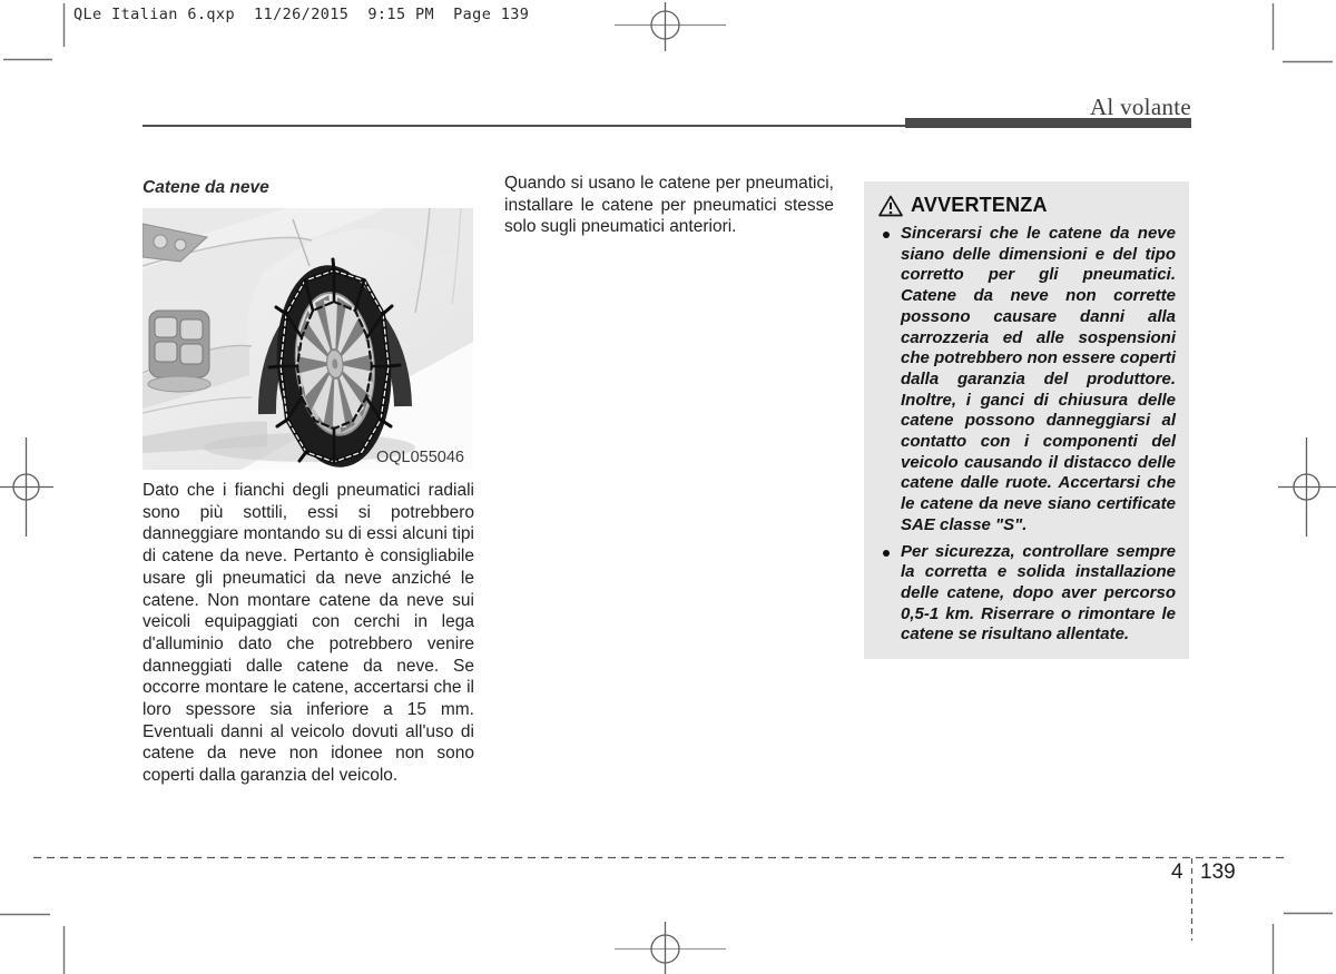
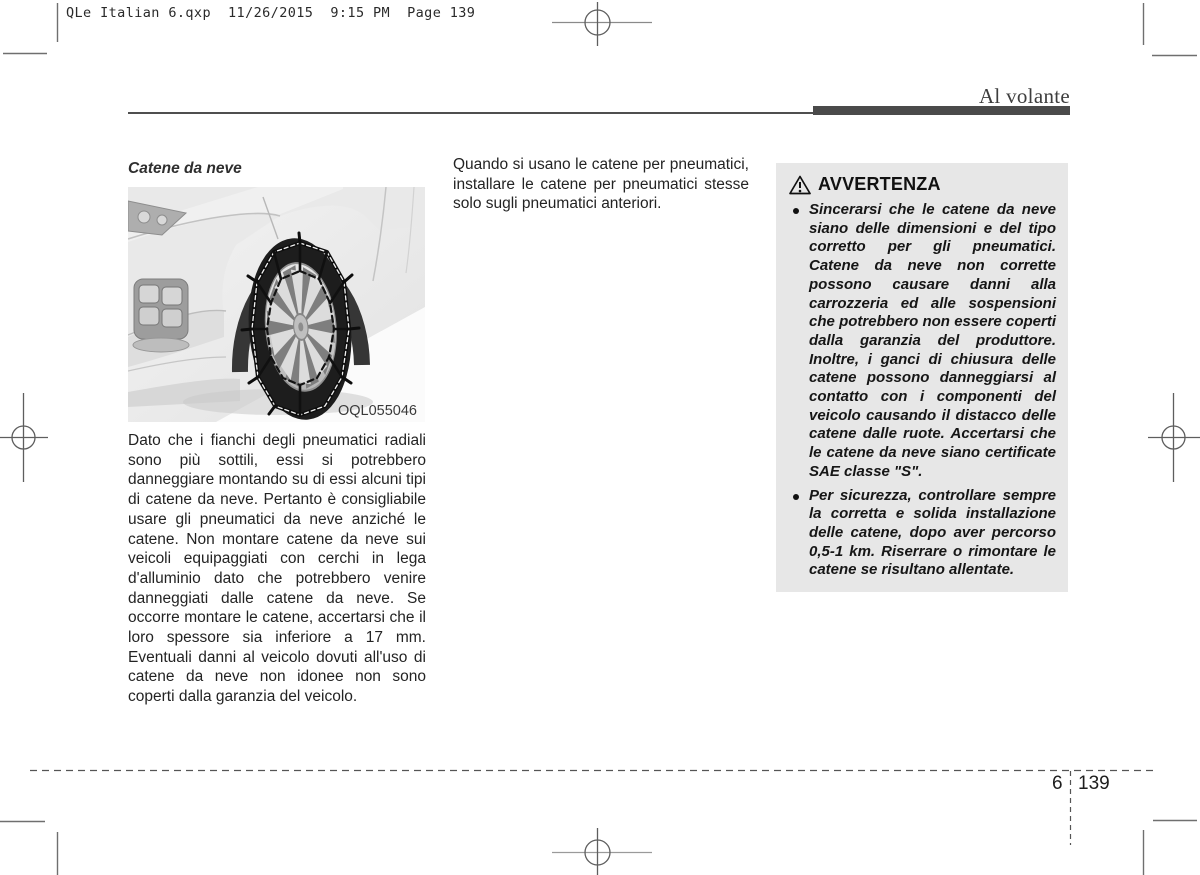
  QLe Italian 6.qxp 11/26/2015 9:15 PM Page 139
  Al volante
  Catene da neve
  OQL055046
- Dato che i fianchi degli pneumatici radiali sono più sottili, essi si potrebbero danneggiare montando su di essi alcuni tipi di catene da neve. Pertanto è consigliabile usare gli pneumatici da neve anziché le catene. Non montare catene da neve sui veicoli equipaggiati con cerchi in lega d'alluminio dato che potrebbero venire danneggiati dalle catene da neve. Se occorre montare le catene, accertarsi che il loro spessore sia inferiore a 15 mm. Eventuali danni al veicolo dovuti all'uso di catene da neve non idonee non sono coperti dalla garanzia del veicolo.
+ Dato che i fianchi degli pneumatici radiali sono più sottili, essi si potrebbero danneggiare montando su di essi alcuni tipi di catene da neve. Pertanto è consigliabile usare gli pneumatici da neve anziché le catene. Non montare catene da neve sui veicoli equipaggiati con cerchi in lega d'alluminio dato che potrebbero venire danneggiati dalle catene da neve. Se occorre montare le catene, accertarsi che il loro spessore sia inferiore a 17 mm. Eventuali danni al veicolo dovuti all'uso di catene da neve non idonee non sono coperti dalla garanzia del veicolo.
  Quando si usano le catene per pneumatici, installare le catene per pneumatici stesse solo sugli pneumatici anteriori.
  AVVERTENZA
  Sincerarsi che le catene da neve siano delle dimensioni e del tipo corretto per gli pneumatici. Catene da neve non corrette possono causare danni alla carrozzeria ed alle sospensioni che potrebbero non essere coperti dalla garanzia del produttore. Inoltre, i ganci di chiusura delle catene possono danneggiarsi al contatto con i componenti del veicolo causando il distacco delle catene dalle ruote. Accertarsi che le catene da neve siano certificate SAE classe "S".
  Per sicurezza, controllare sempre la corretta e solida installazione delle catene, dopo aver percorso 0,5-1 km. Riserrare o rimontare le catene se risultano allentate.
- 4
+ 6
  139
